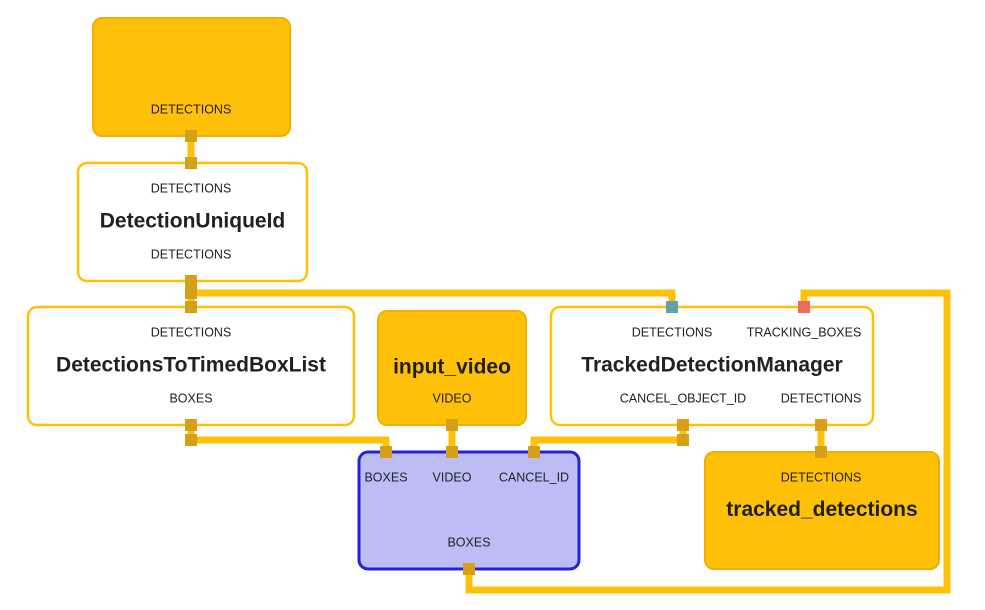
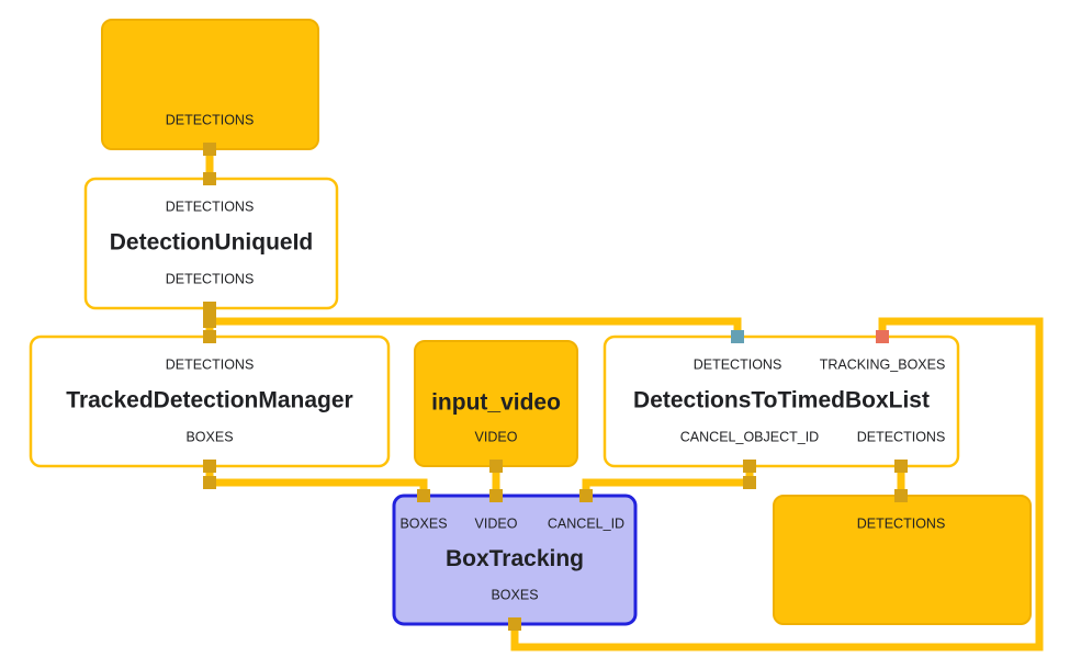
  DETECTIONS
  DetectionUniqueId
  DETECTIONS
  DETECTIONS
- DetectionsToTimedBoxList
+ TrackedDetectionManager
  DETECTIONS
  BOXES
  input_video
  VIDEO
- TrackedDetectionManager
+ DetectionsToTimedBoxList
  DETECTIONS
  TRACKING_BOXES
  CANCEL_OBJECT_ID
  DETECTIONS
+ BoxTracking
  BOXES
  VIDEO
  CANCEL_ID
  BOXES
- tracked_detections
  DETECTIONS
